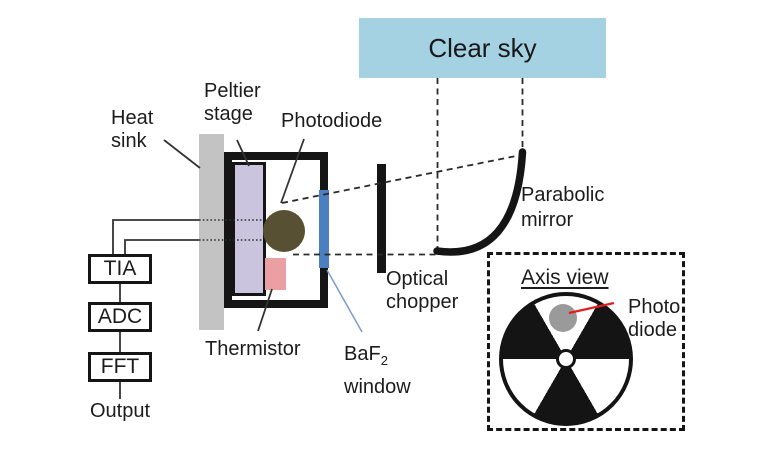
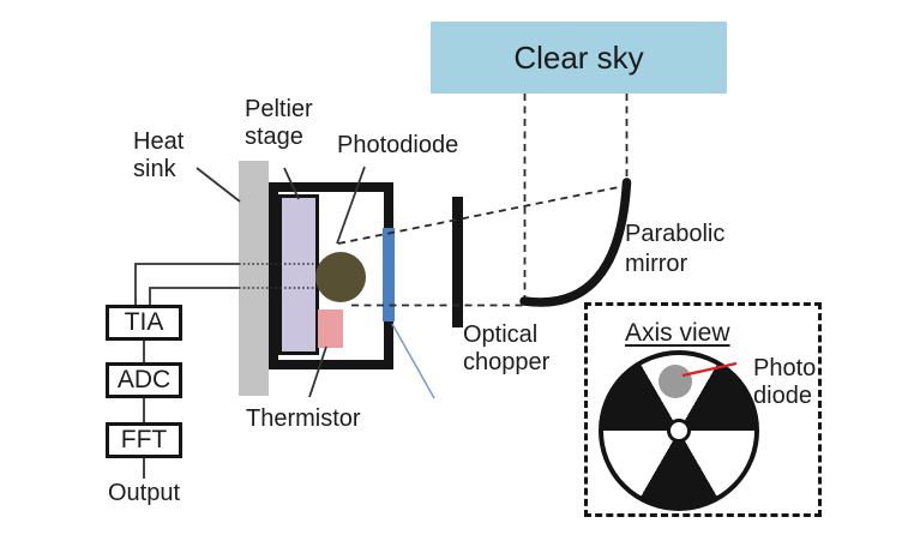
  Clear sky
  TIA
  ADC
  FFT
  Output
  Heat
  sink
  Peltier
  stage
  Photodiode
  Thermistor
  Optical
  chopper
- BaF2 window
  Parabolic
  mirror
  Axis view
  Photo
  diode
